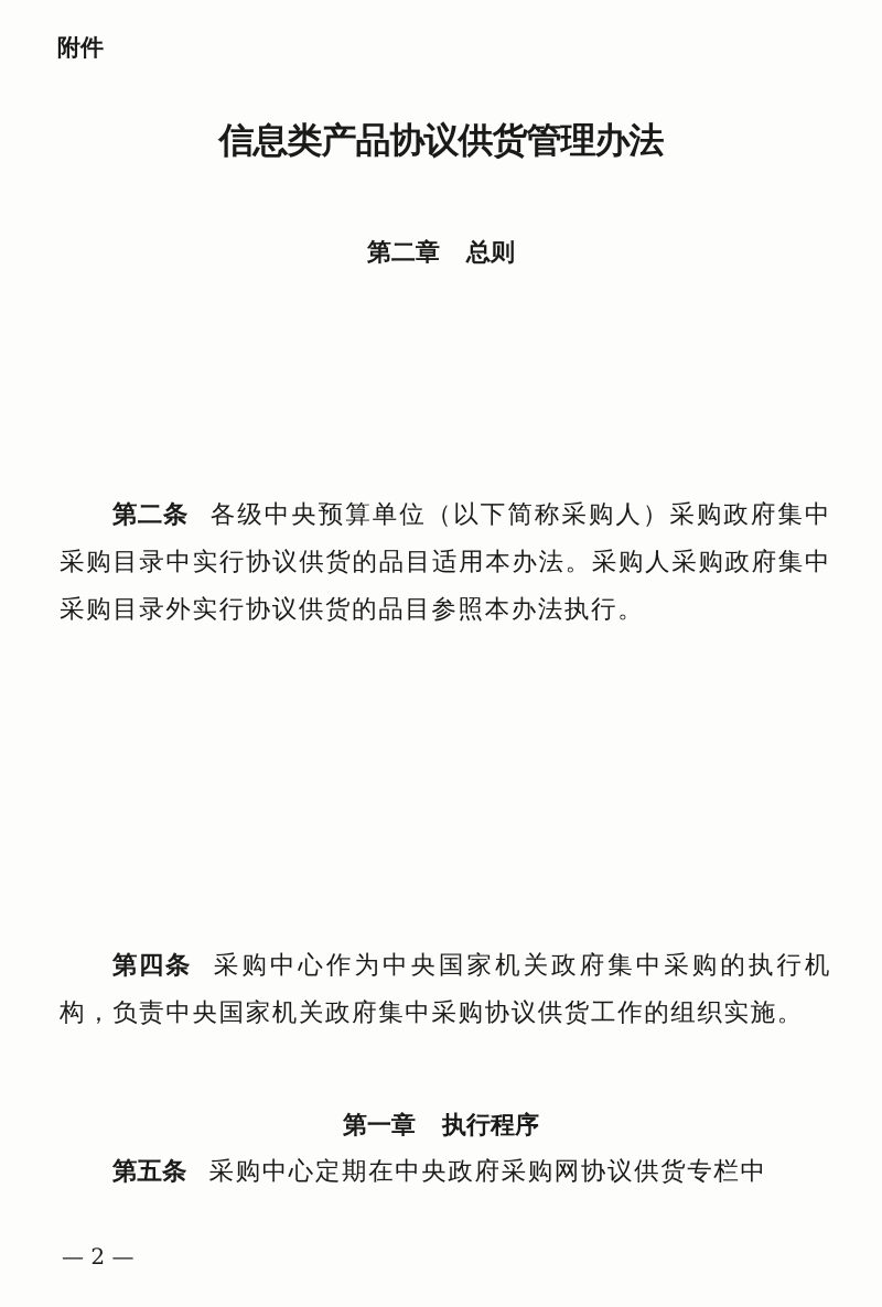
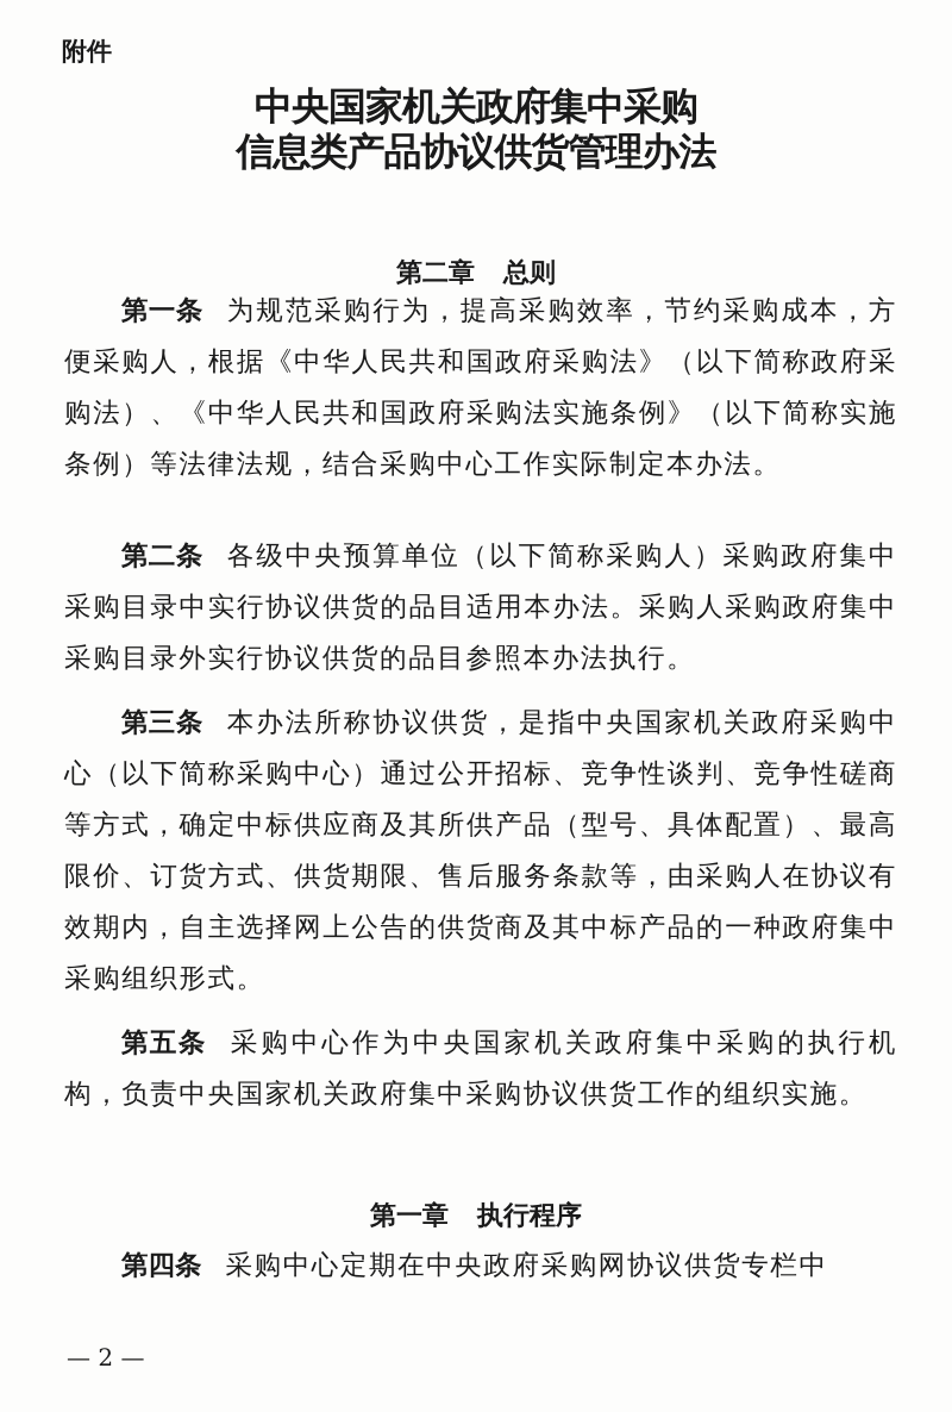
  附件
+ 中央国家机关政府集中采购
  信息类产品协议供货管理办法
  第二章 总则
+ 第一条 为规范采购行为，提高采购效率，节约采购成本，方便采购人，根据《中华人民共和国政府采购法》（以下简称政府采购法）、《中华人民共和国政府采购法实施条例》（以下简称实施条例）等法律法规，结合采购中心工作实际制定本办法。
  第二条 各级中央预算单位（以下简称采购人）采购政府集中采购目录中实行协议供货的品目适用本办法。采购人采购政府集中采购目录外实行协议供货的品目参照本办法执行。
+ 第三条 本办法所称协议供货，是指中央国家机关政府采购中心（以下简称采购中心）通过公开招标、竞争性谈判、竞争性磋商等方式，确定中标供应商及其所供产品（型号、具体配置）、最高限价、订货方式、供货期限、售后服务条款等，由采购人在协议有效期内，自主选择网上公告的供货商及其中标产品的一种政府集中采购组织形式。
- 第四条 采购中心作为中央国家机关政府集中采购的执行机构，负责中央国家机关政府集中采购协议供货工作的组织实施。
+ 第五条 采购中心作为中央国家机关政府集中采购的执行机构，负责中央国家机关政府集中采购协议供货工作的组织实施。
  第一章 执行程序
- 第五条 采购中心定期在中央政府采购网协议供货专栏中
+ 第四条 采购中心定期在中央政府采购网协议供货专栏中
  — 2 —
